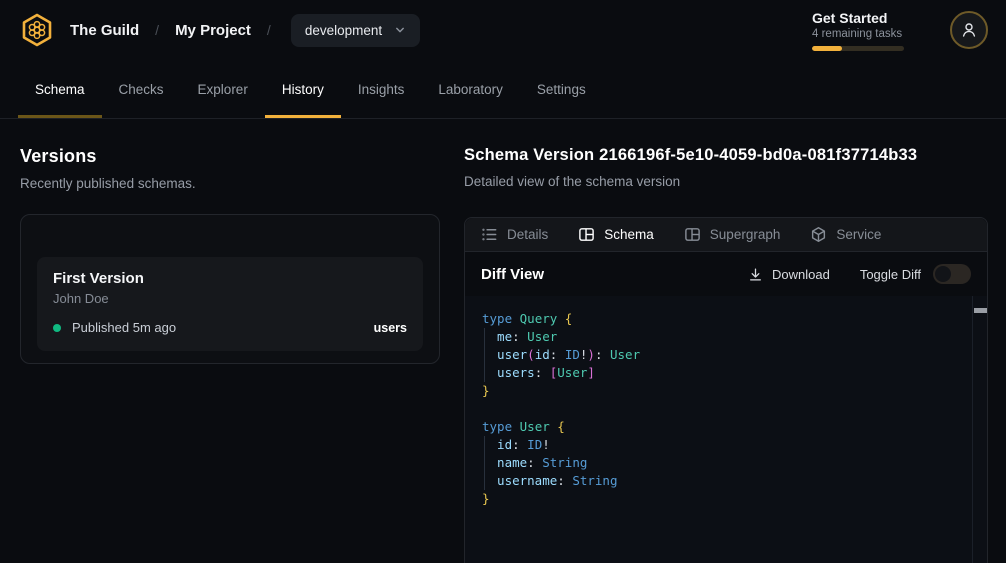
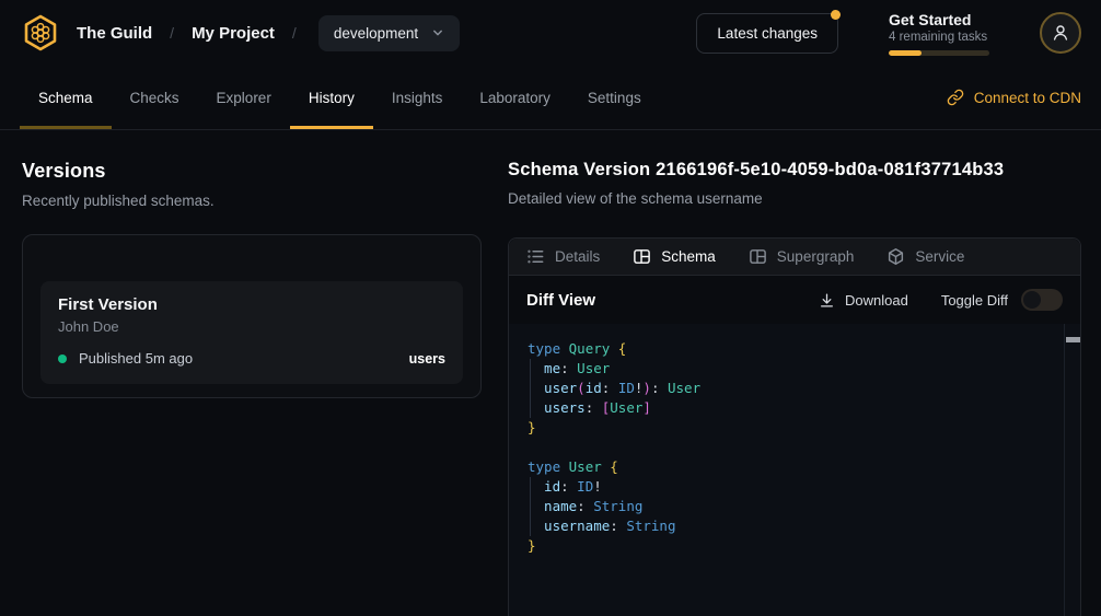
  The Guild
  /
  My Project
  /
  development
+ Latest changes
  Get Started
  4 remaining tasks
  Schema
  Checks
  Explorer
  History
  Insights
  Laboratory
  Settings
+ Connect to CDN
  Versions
  Recently published schemas.
  First Version
  John Doe
  Published 5m ago
  users
  Schema Version 2166196f-5e10-4059-bd0a-081f37714b33
- Detailed view of the schema version
+ Detailed view of the schema username
  Details
  Schema
  Supergraph
  Service
  Diff View
  Download
  Toggle Diff
  type Query {
  me: User
  user(id: ID!): User
  users: [User]
  }
  type User {
  id: ID!
  name: String
  username: String
  }
